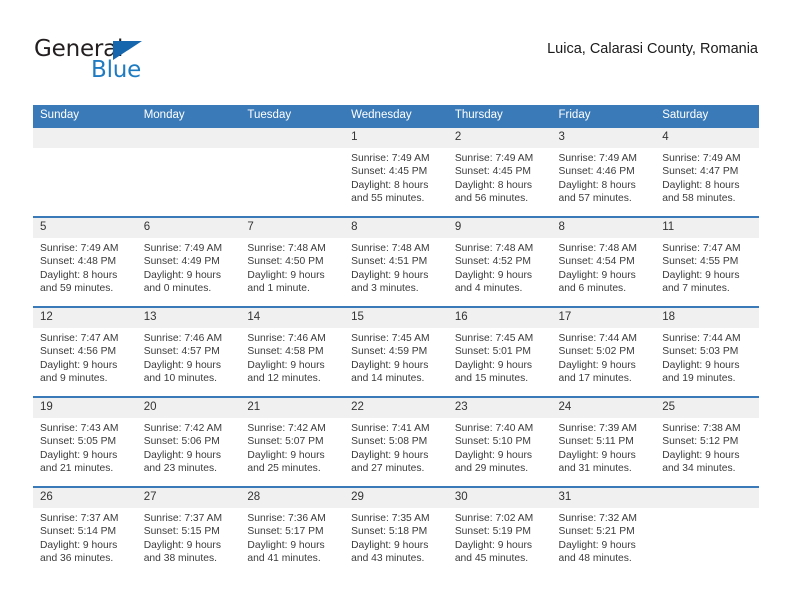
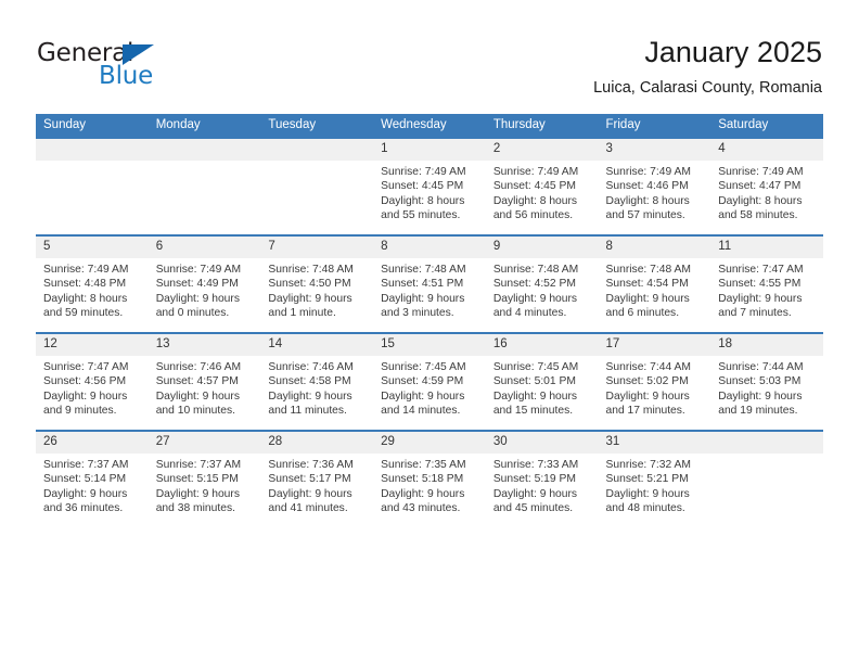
  General
  Blue
+ January 2025
  Luica, Calarasi County, Romania
  Sunday	Monday	Tuesday	Wednesday	Thursday	Friday	Saturday
  			1Sunrise: 7:49 AMSunset: 4:45 PMDaylight: 8 hours and 55 minutes.	2Sunrise: 7:49 AMSunset: 4:45 PMDaylight: 8 hours and 56 minutes.	3Sunrise: 7:49 AMSunset: 4:46 PMDaylight: 8 hours and 57 minutes.	4Sunrise: 7:49 AMSunset: 4:47 PMDaylight: 8 hours and 58 minutes.
  5Sunrise: 7:49 AMSunset: 4:48 PMDaylight: 8 hours and 59 minutes.	6Sunrise: 7:49 AMSunset: 4:49 PMDaylight: 9 hours and 0 minutes.	7Sunrise: 7:48 AMSunset: 4:50 PMDaylight: 9 hours and 1 minute.	8Sunrise: 7:48 AMSunset: 4:51 PMDaylight: 9 hours and 3 minutes.	9Sunrise: 7:48 AMSunset: 4:52 PMDaylight: 9 hours and 4 minutes.	8Sunrise: 7:48 AMSunset: 4:54 PMDaylight: 9 hours and 6 minutes.	11Sunrise: 7:47 AMSunset: 4:55 PMDaylight: 9 hours and 7 minutes.
- 12Sunrise: 7:47 AMSunset: 4:56 PMDaylight: 9 hours and 9 minutes.	13Sunrise: 7:46 AMSunset: 4:57 PMDaylight: 9 hours and 10 minutes.	14Sunrise: 7:46 AMSunset: 4:58 PMDaylight: 9 hours and 12 minutes.	15Sunrise: 7:45 AMSunset: 4:59 PMDaylight: 9 hours and 14 minutes.	16Sunrise: 7:45 AMSunset: 5:01 PMDaylight: 9 hours and 15 minutes.	17Sunrise: 7:44 AMSunset: 5:02 PMDaylight: 9 hours and 17 minutes.	18Sunrise: 7:44 AMSunset: 5:03 PMDaylight: 9 hours and 19 minutes.
+ 12Sunrise: 7:47 AMSunset: 4:56 PMDaylight: 9 hours and 9 minutes.	13Sunrise: 7:46 AMSunset: 4:57 PMDaylight: 9 hours and 10 minutes.	14Sunrise: 7:46 AMSunset: 4:58 PMDaylight: 9 hours and 11 minutes.	15Sunrise: 7:45 AMSunset: 4:59 PMDaylight: 9 hours and 14 minutes.	16Sunrise: 7:45 AMSunset: 5:01 PMDaylight: 9 hours and 15 minutes.	17Sunrise: 7:44 AMSunset: 5:02 PMDaylight: 9 hours and 17 minutes.	18Sunrise: 7:44 AMSunset: 5:03 PMDaylight: 9 hours and 19 minutes.
- 19Sunrise: 7:43 AMSunset: 5:05 PMDaylight: 9 hours and 21 minutes.	20Sunrise: 7:42 AMSunset: 5:06 PMDaylight: 9 hours and 23 minutes.	21Sunrise: 7:42 AMSunset: 5:07 PMDaylight: 9 hours and 25 minutes.	22Sunrise: 7:41 AMSunset: 5:08 PMDaylight: 9 hours and 27 minutes.	23Sunrise: 7:40 AMSunset: 5:10 PMDaylight: 9 hours and 29 minutes.	24Sunrise: 7:39 AMSunset: 5:11 PMDaylight: 9 hours and 31 minutes.	25Sunrise: 7:38 AMSunset: 5:12 PMDaylight: 9 hours and 34 minutes.
- 26Sunrise: 7:37 AMSunset: 5:14 PMDaylight: 9 hours and 36 minutes.	27Sunrise: 7:37 AMSunset: 5:15 PMDaylight: 9 hours and 38 minutes.	28Sunrise: 7:36 AMSunset: 5:17 PMDaylight: 9 hours and 41 minutes.	29Sunrise: 7:35 AMSunset: 5:18 PMDaylight: 9 hours and 43 minutes.	30Sunrise: 7:02 AMSunset: 5:19 PMDaylight: 9 hours and 45 minutes.	31Sunrise: 7:32 AMSunset: 5:21 PMDaylight: 9 hours and 48 minutes.
+ 26Sunrise: 7:37 AMSunset: 5:14 PMDaylight: 9 hours and 36 minutes.	27Sunrise: 7:37 AMSunset: 5:15 PMDaylight: 9 hours and 38 minutes.	28Sunrise: 7:36 AMSunset: 5:17 PMDaylight: 9 hours and 41 minutes.	29Sunrise: 7:35 AMSunset: 5:18 PMDaylight: 9 hours and 43 minutes.	30Sunrise: 7:33 AMSunset: 5:19 PMDaylight: 9 hours and 45 minutes.	31Sunrise: 7:32 AMSunset: 5:21 PMDaylight: 9 hours and 48 minutes.
